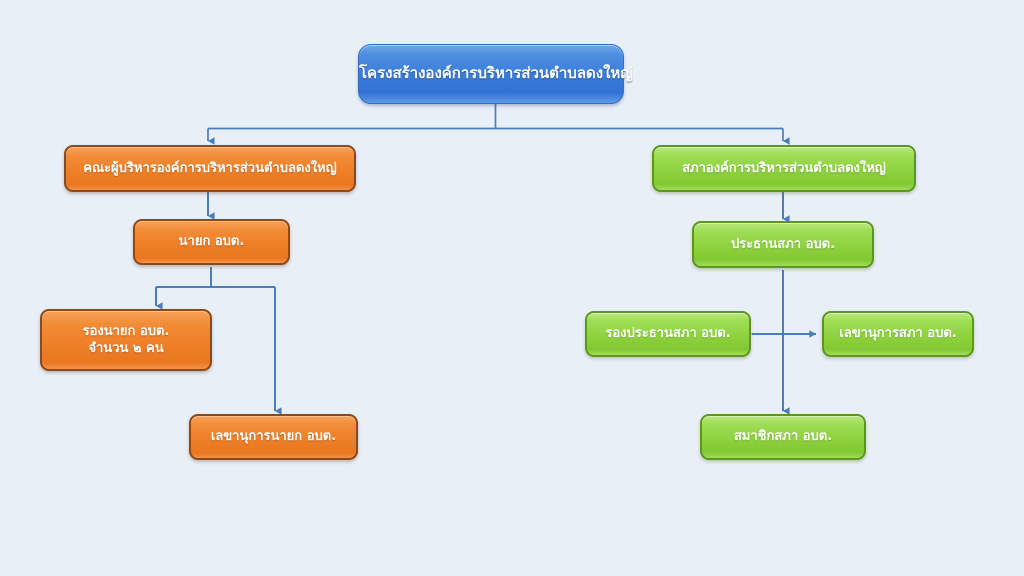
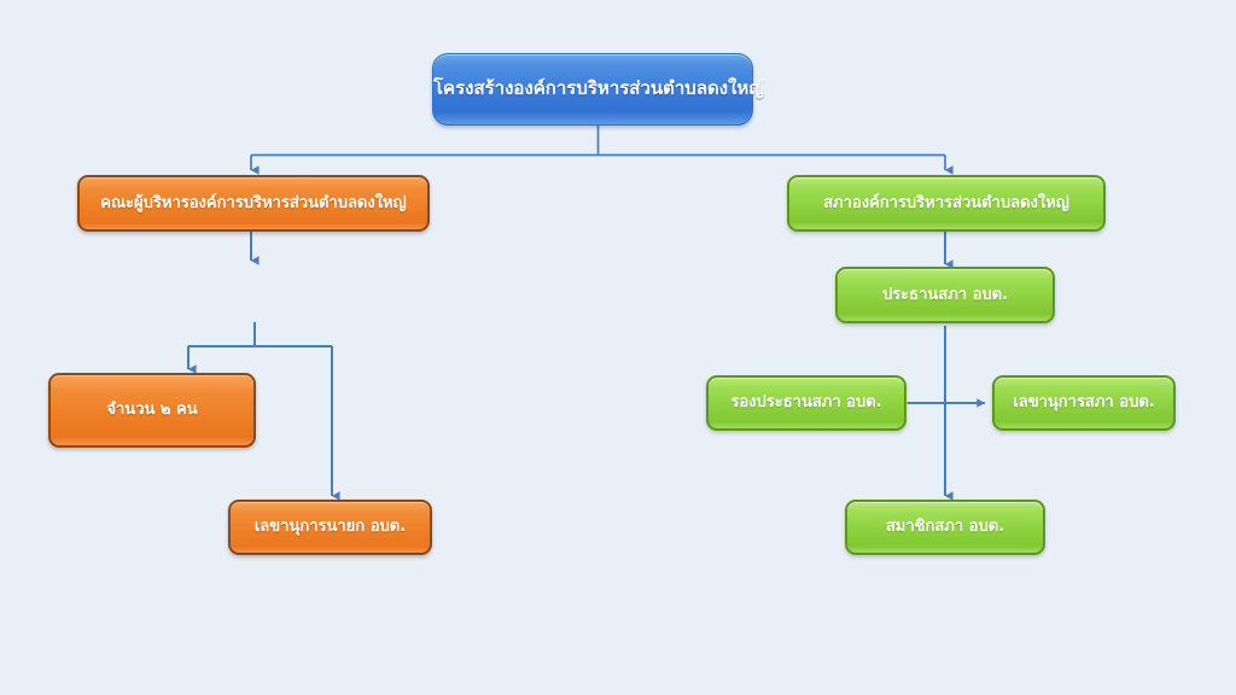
  โครงสร้างองค์การบริหารส่วนตำบลดงใหญ่
  คณะผู้บริหารองค์การบริหารส่วนตำบลดงใหญ่
- นายก อบต.
- รองนายก อบต.
  จำนวน ๒ คน
  เลขานุการนายก อบต.
  สภาองค์การบริหารส่วนตำบลดงใหญ่
  ประธานสภา อบต.
  รองประธานสภา อบต.
  เลขานุการสภา อบต.
  สมาชิกสภา อบต.
